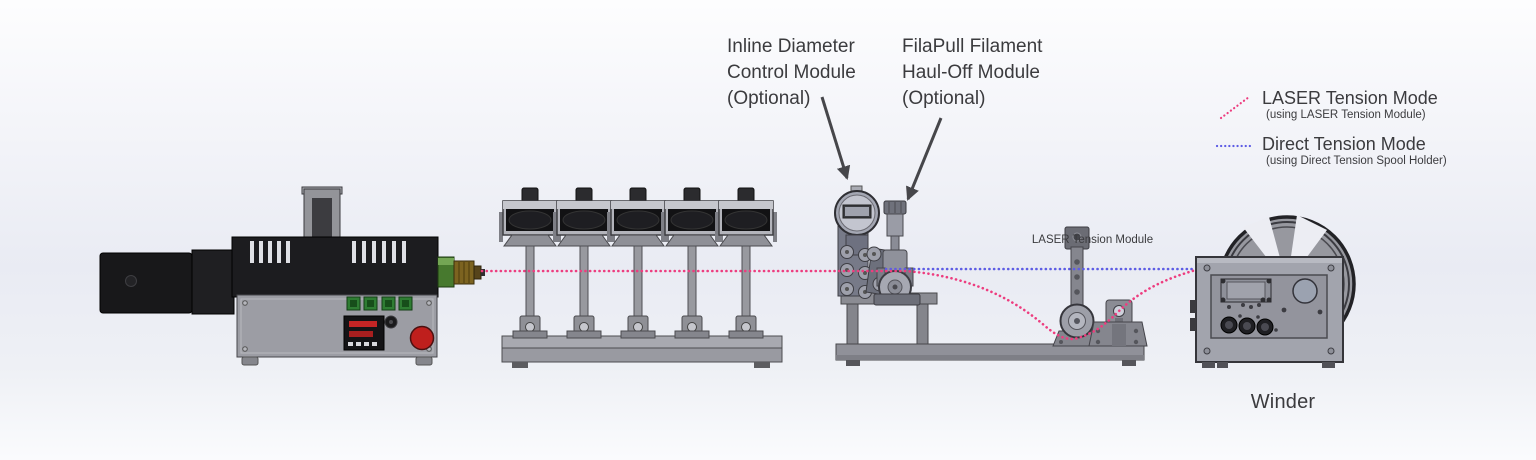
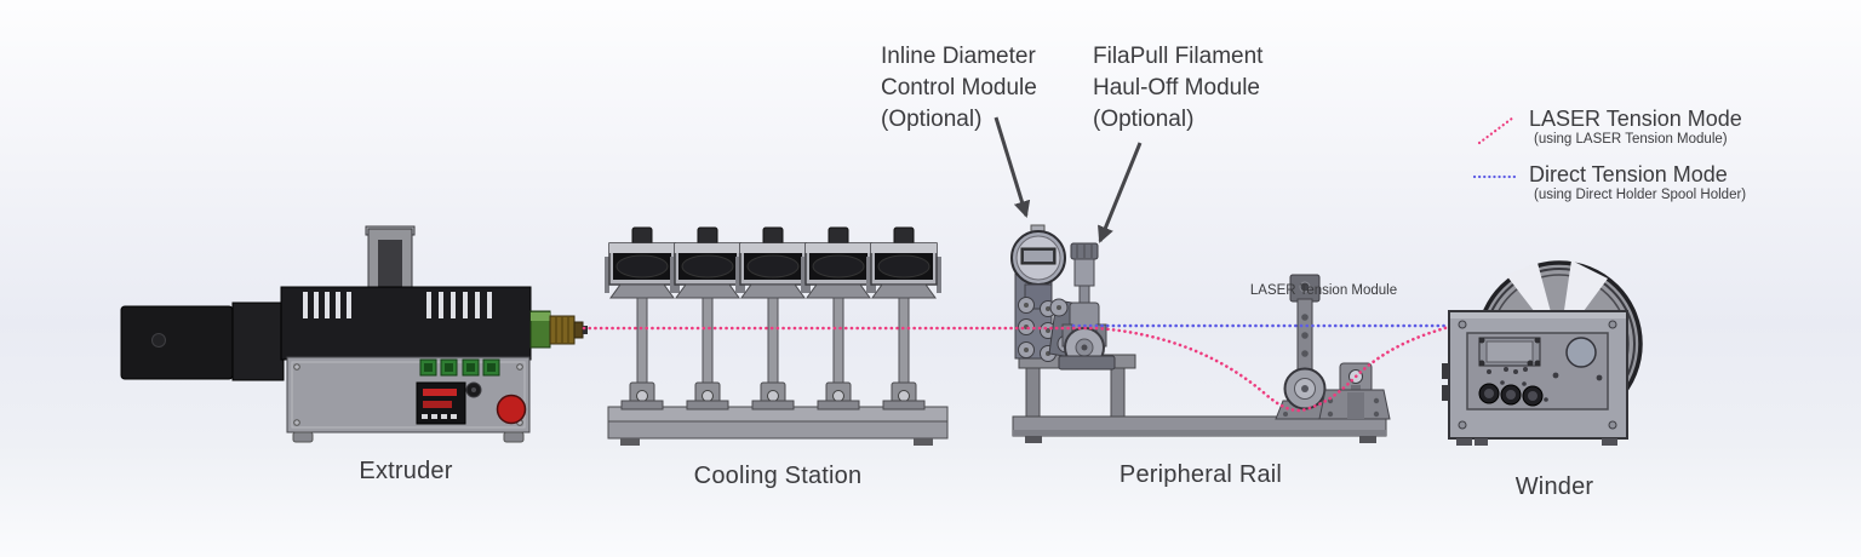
  Inline Diameter
  Control Module
  (Optional)
  FilaPull Filament
  Haul-Off Module
  (Optional)
  LASER Tension Module
+ Extruder
+ Cooling Station
+ Peripheral Rail
  Winder
  LASER Tension Mode
  (using LASER Tension Module)
  Direct Tension Mode
- (using Direct Tension Spool Holder)
+ (using Direct Holder Spool Holder)
